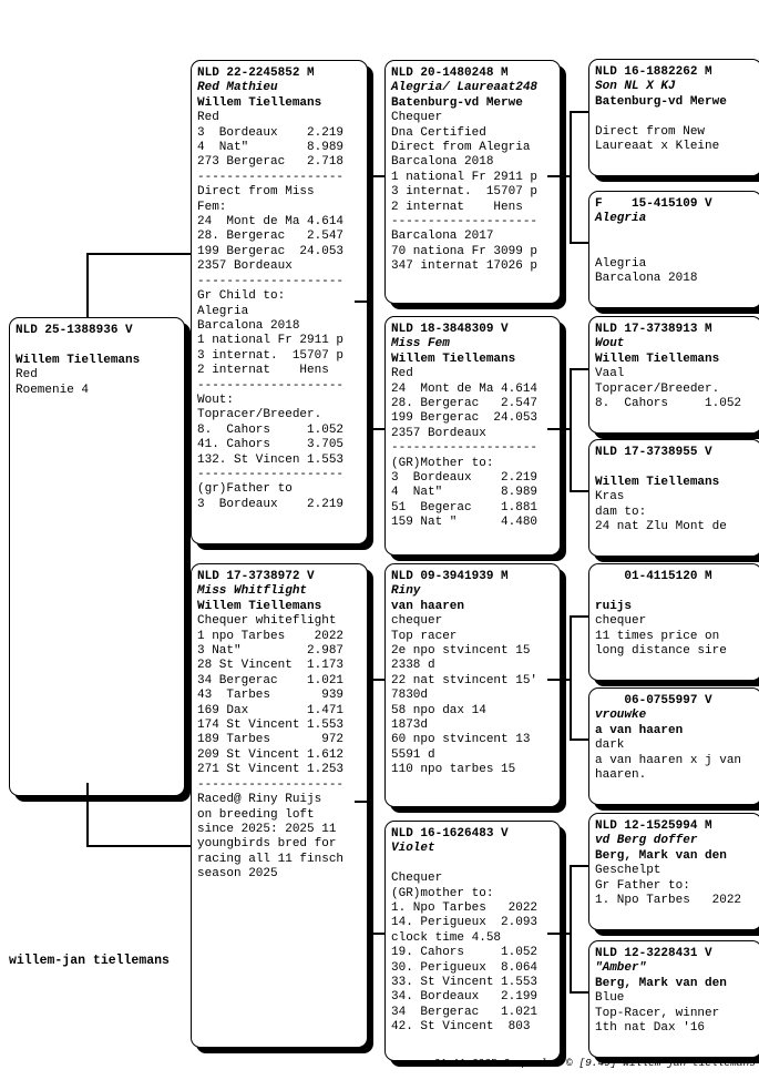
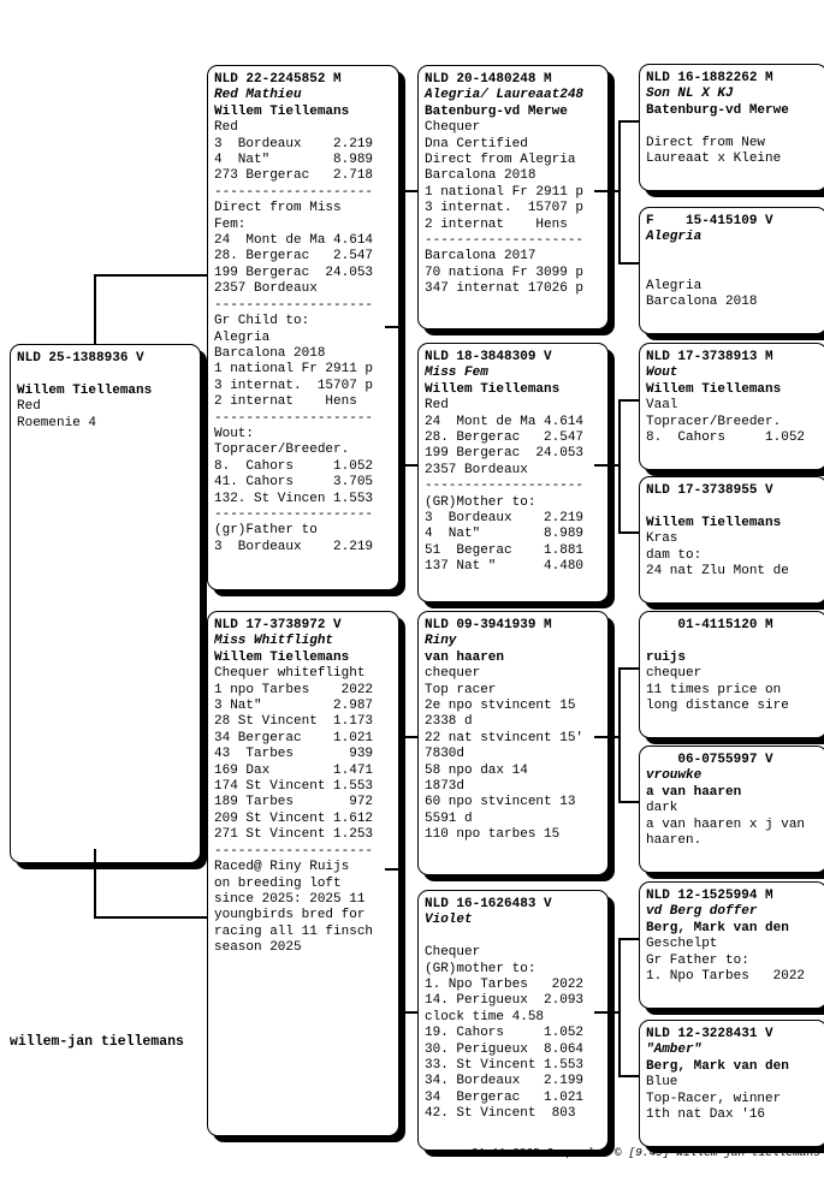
  NLD 25-1388936 V
  Willem Tiellemans
  Red
  Roemenie 4
  NLD 22-2245852 M
  Red Mathieu
  Willem Tiellemans
  Red
  3 Bordeaux 2.219
  4 Nat" 8.989
  273 Bergerac 2.718
  --------------------
  Direct from Miss
  Fem:
  24 Mont de Ma 4.614
  28. Bergerac 2.547
  199 Bergerac 24.053
  2357 Bordeaux
  --------------------
  Gr Child to:
  Alegria
  Barcalona 2018
  1 national Fr 2911 p
  3 internat. 15707 p
  2 internat Hens
  --------------------
  Wout:
  Topracer/Breeder.
  8. Cahors 1.052
  41. Cahors 3.705
  132. St Vincen 1.553
  --------------------
  (gr)Father to
  3 Bordeaux 2.219
  NLD 17-3738972 V
  Miss Whitflight
  Willem Tiellemans
  Chequer whiteflight
  1 npo Tarbes 2022
  3 Nat" 2.987
  28 St Vincent 1.173
  34 Bergerac 1.021
  43 Tarbes 939
  169 Dax 1.471
  174 St Vincent 1.553
  189 Tarbes 972
  209 St Vincent 1.612
  271 St Vincent 1.253
  --------------------
  Raced@ Riny Ruijs
  on breeding loft
  since 2025: 2025 11
  youngbirds bred for
  racing all 11 finsch
  season 2025
  NLD 20-1480248 M
  Alegria/ Laureaat248
  Batenburg-vd Merwe
  Chequer
  Dna Certified
  Direct from Alegria
  Barcalona 2018
  1 national Fr 2911 p
  3 internat. 15707 p
  2 internat Hens
  --------------------
  Barcalona 2017
  70 nationa Fr 3099 p
  347 internat 17026 p
  NLD 18-3848309 V
  Miss Fem
  Willem Tiellemans
  Red
  24 Mont de Ma 4.614
  28. Bergerac 2.547
  199 Bergerac 24.053
  2357 Bordeaux
  --------------------
  (GR)Mother to:
  3 Bordeaux 2.219
  4 Nat" 8.989
  51 Begerac 1.881
- 159 Nat " 4.480
+ 137 Nat " 4.480
  NLD 09-3941939 M
  Riny
  van haaren
  chequer
  Top racer
  2e npo stvincent 15
  2338 d
  22 nat stvincent 15'
  7830d
  58 npo dax 14
  1873d
  60 npo stvincent 13
  5591 d
  110 npo tarbes 15
  NLD 16-1626483 V
  Violet
  Chequer
  (GR)mother to:
  1. Npo Tarbes 2022
  14. Perigueux 2.093
  clock time 4.58
  19. Cahors 1.052
  30. Perigueux 8.064
  33. St Vincent 1.553
  34. Bordeaux 2.199
  34 Bergerac 1.021
  42. St Vincent 803
  NLD 16-1882262 M
  Son NL X KJ
  Batenburg-vd Merwe
  Direct from New
  Laureaat x Kleine
  F 15-415109 V
  Alegria
  Alegria
  Barcalona 2018
  NLD 17-3738913 M
  Wout
  Willem Tiellemans
  Vaal
  Topracer/Breeder.
  8. Cahors 1.052
  NLD 17-3738955 V
  Willem Tiellemans
  Kras
  dam to:
  24 nat Zlu Mont de
  01-4115120 M
  ruijs
  chequer
  11 times price on
  long distance sire
  06-0755997 V
  vrouwke
  a van haaren
  dark
  a van haaren x j van
  haaren.
  NLD 12-1525994 M
  vd Berg doffer
  Berg, Mark van den
  Geschelpt
  Gr Father to:
  1. Npo Tarbes 2022
  NLD 12-3228431 V
  "Amber"
  Berg, Mark van den
  Blue
  Top-Racer, winner
  1th nat Dax '16
  willem-jan tiellemans
  21-11-2025 Compoclub © [9.49] willem-jan tiellemans
